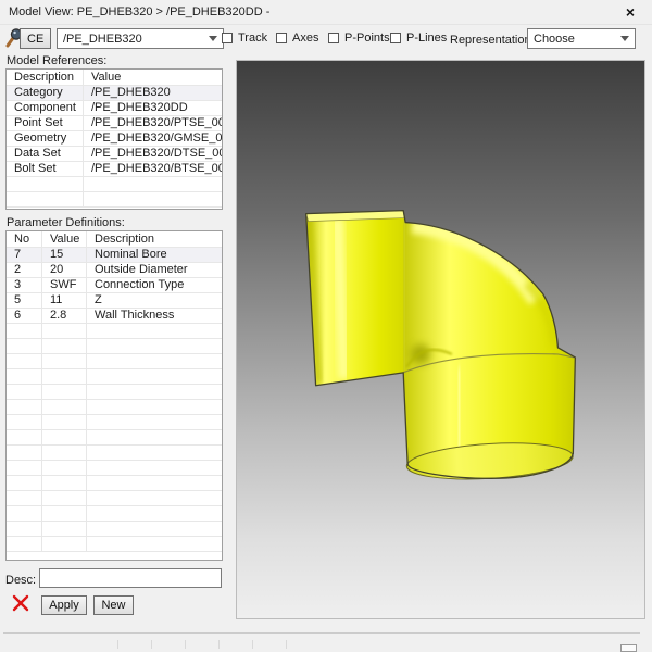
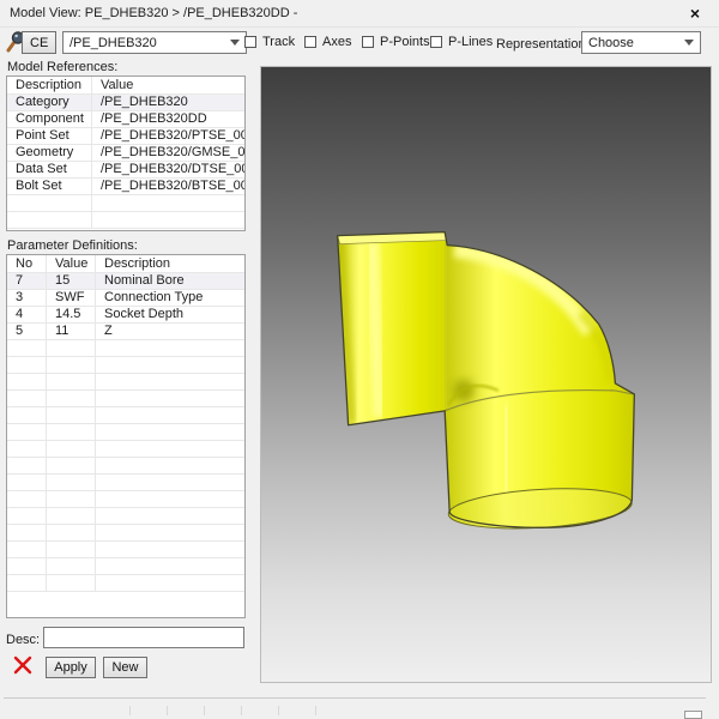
  Model View: PE_DHEB320 > /PE_DHEB320DD -
  ×
  CE
  /PE_DHEB320
  Track
  Axes
  P-Points
  P-Lines
  Representatio
  Choose
  Model References:
  Description	Value
  Category	/PE_DHEB320
  Component	/PE_DHEB320DD
  Point Set	/PE_DHEB320/PTSE_00
  Geometry	/PE_DHEB320/GMSE_0
  Data Set	/PE_DHEB320/DTSE_0
  Bolt Set	/PE_DHEB320/BTSE_00
  Parameter Definitions:
  No	Value	Description
  7	15	Nominal Bore
- 2	20	Outside Diameter
  3	SWF	Connection Type
+ 4	14.5	Socket Depth
  5	11	Z
- 6	2.8	Wall Thickness
  Desc:
  Apply
  New
